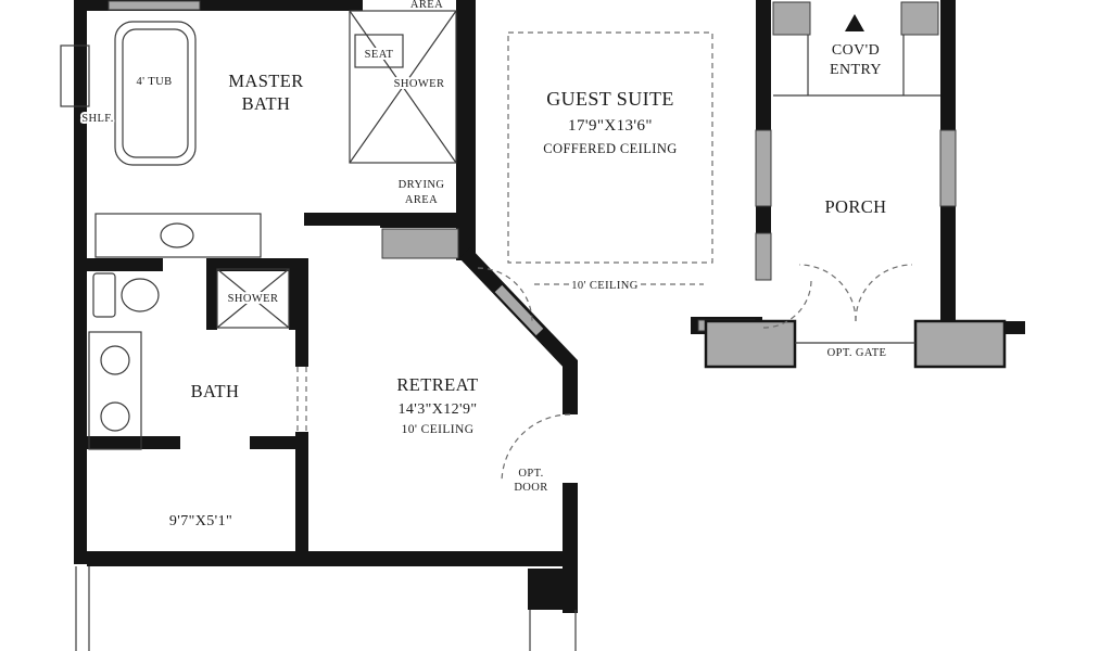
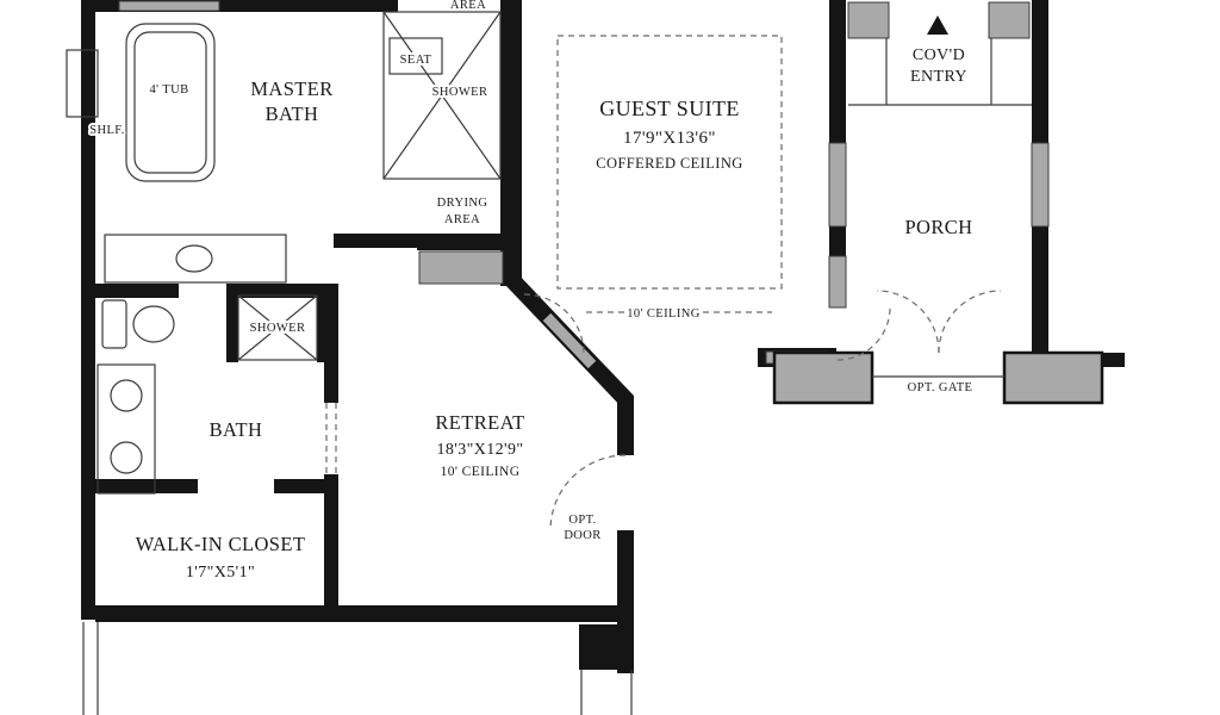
  AREA
  SHLF.
  4' TUB
  MASTER
  BATH
  SEAT
  SHOWER
  DRYING
  AREA
  GUEST SUITE
  17'9"X13'6"
  COFFERED CEILING
  COV'D
  ENTRY
  PORCH
  OPT. GATE
  10' CEILING
  SHOWER
  BATH
  RETREAT
- 14'3"X12'9"
+ 18'3"X12'9"
  10' CEILING
  OPT.
  DOOR
+ WALK-IN CLOSET
- 9'7"X5'1"
+ 1'7"X5'1"
